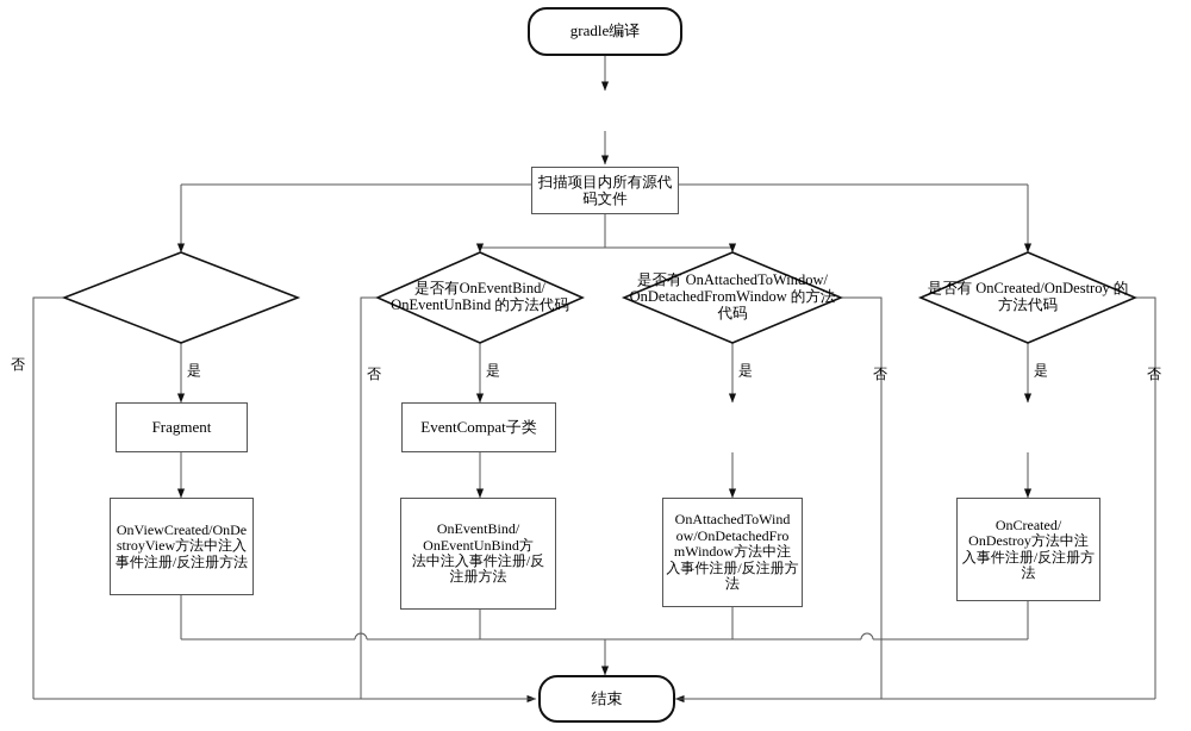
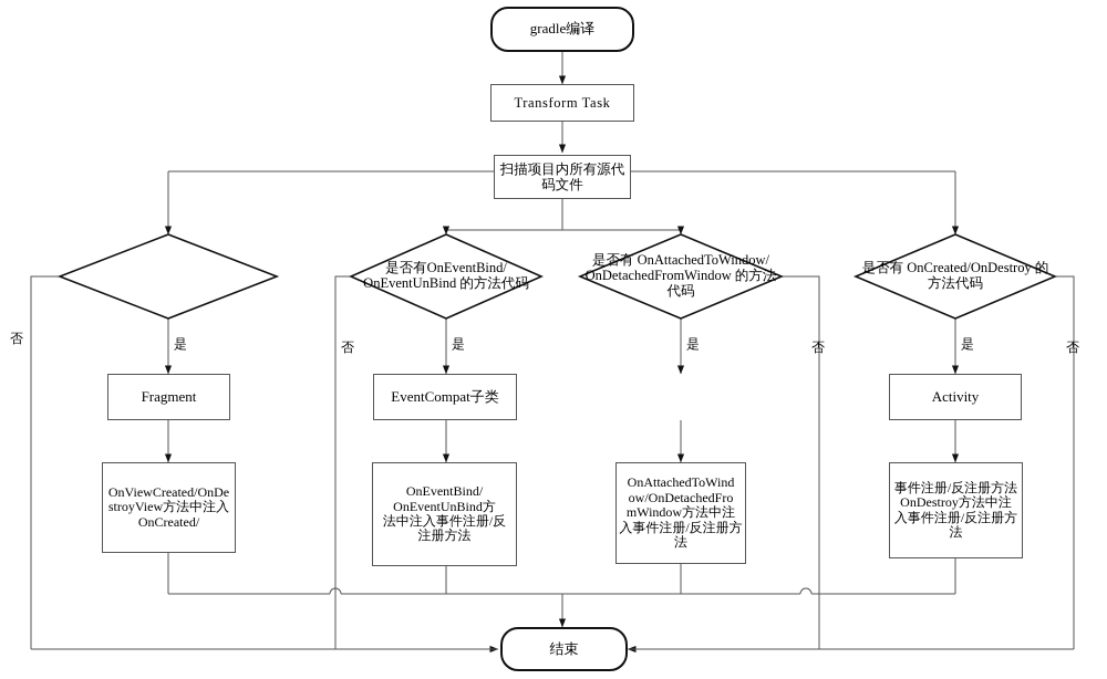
  gradle编译
+ Transform Task
  扫描项目内所有源代码文件
  是
  否
  是否有OnEventBind/ OnEventUnBind 的方法代码
  是
  否
  是否有 OnAttachedToWindow/ OnDetachedFromWindow 的方法代码
  是
  否
  是否有 OnCreated/OnDestroy 的方法代码
  是
  否
  Fragment
  EventCompat子类
+ Activity
  OnViewCreated/OnDe
  stroyView方法中注入
- 事件注册/反注册方法
+ OnCreated/
  OnEventBind/
  OnEventUnBind方
  法中注入事件注册/反
  注册方法
  OnAttachedToWind
  ow/OnDetachedFro
  mWindow方法中注
  入事件注册/反注册方
  法
- OnCreated/
+ 事件注册/反注册方法
  OnDestroy方法中注
  入事件注册/反注册方
  法
  结束
